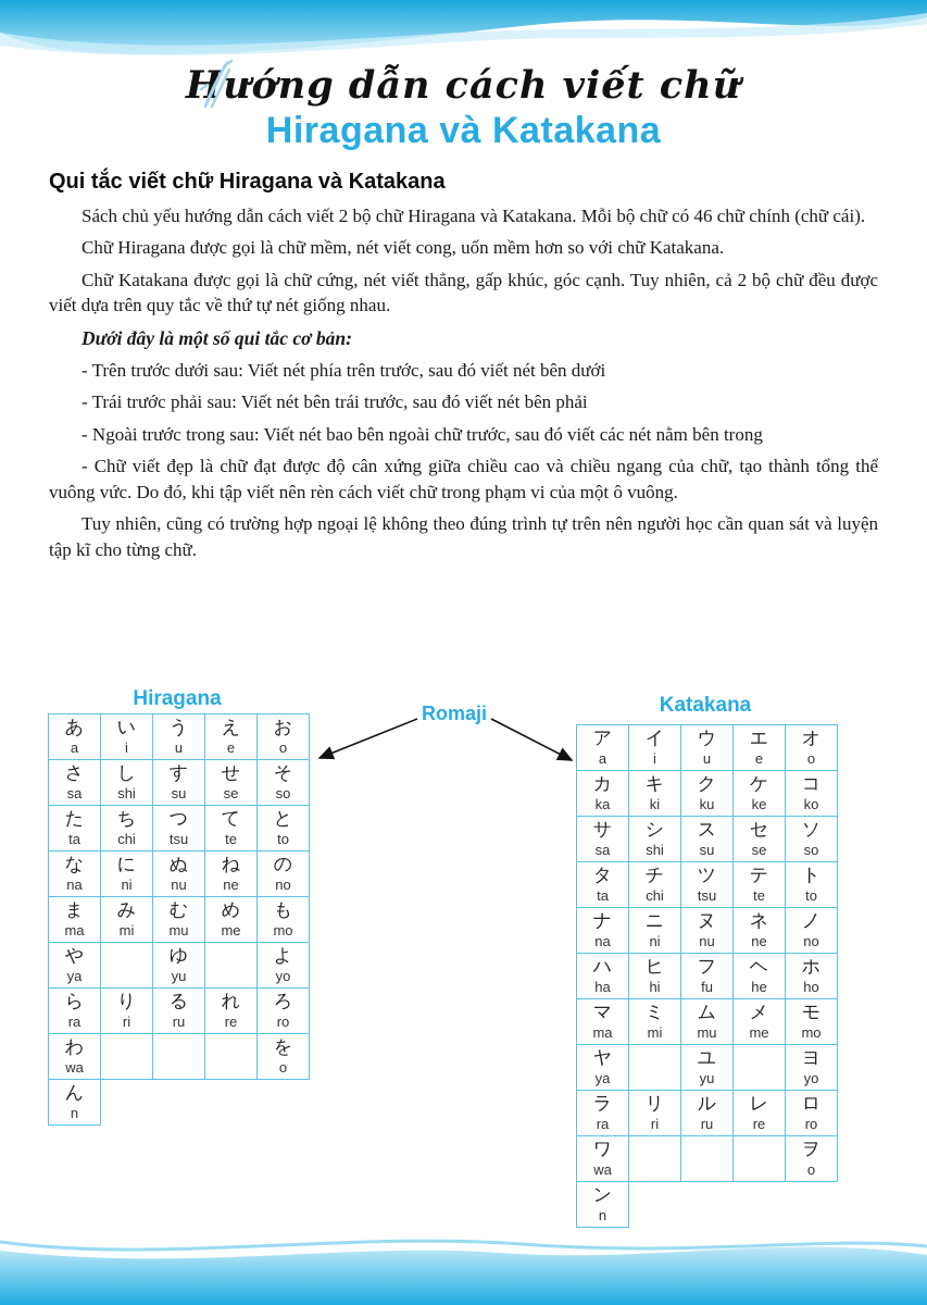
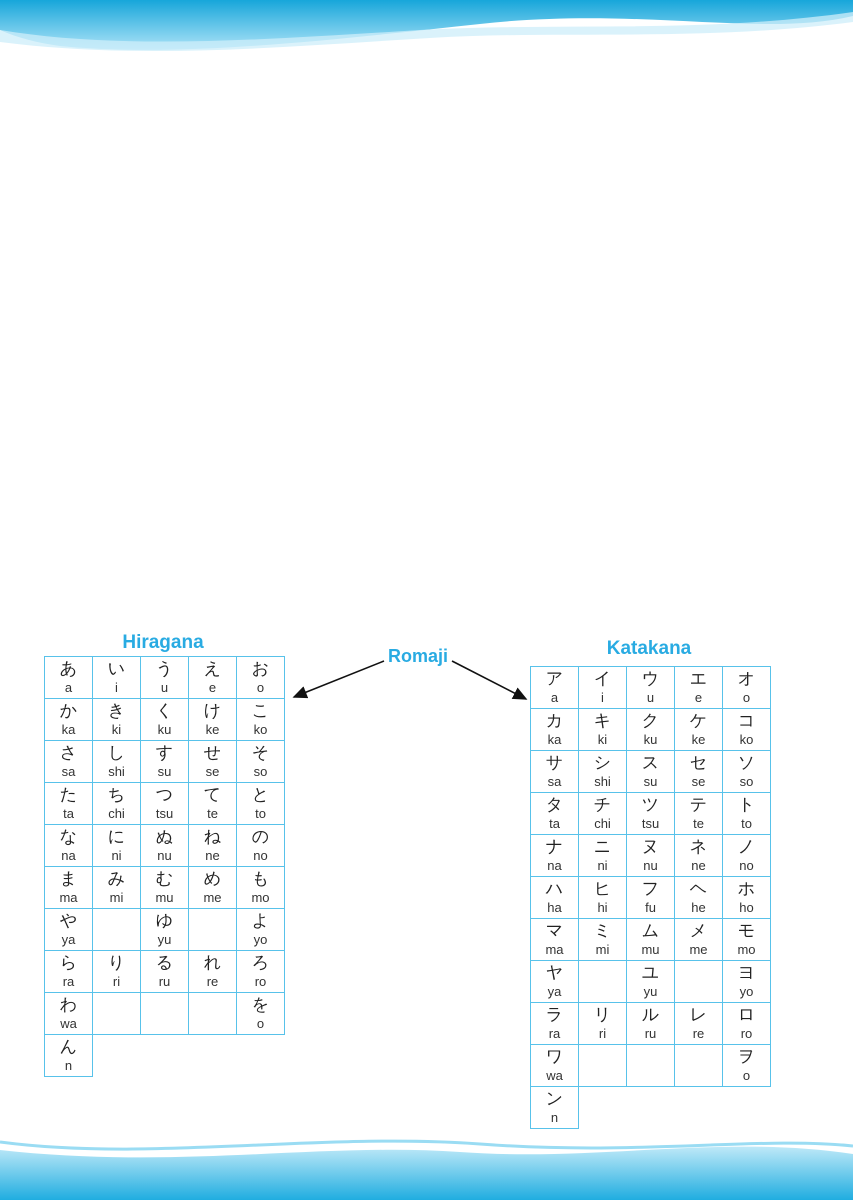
- Hướng dẫn cách viết chữ
- Hiragana và Katakana
- Qui tắc viết chữ Hiragana và Katakana
- Sách chủ yếu hướng dẫn cách viết 2 bộ chữ Hiragana và Katakana. Mỗi bộ chữ có 46 chữ chính (chữ cái).
- Chữ Hiragana được gọi là chữ mềm, nét viết cong, uốn mềm hơn so với chữ Katakana.
- Chữ Katakana được gọi là chữ cứng, nét viết thẳng, gấp khúc, góc cạnh. Tuy nhiên, cả 2 bộ chữ đều được viết dựa trên quy tắc về thứ tự nét giống nhau.
- Dưới đây là một số qui tắc cơ bản:
- - Trên trước dưới sau: Viết nét phía trên trước, sau đó viết nét bên dưới
- - Trái trước phải sau: Viết nét bên trái trước, sau đó viết nét bên phải
- - Ngoài trước trong sau: Viết nét bao bên ngoài chữ trước, sau đó viết các nét nằm bên trong
- - Chữ viết đẹp là chữ đạt được độ cân xứng giữa chiều cao và chiều ngang của chữ, tạo thành tổng thể vuông vức. Do đó, khi tập viết nên rèn cách viết chữ trong phạm vi của một ô vuông.
- Tuy nhiên, cũng có trường hợp ngoại lệ không theo đúng trình tự trên nên người học cần quan sát và luyện tập kĩ cho từng chữ.
  Hiragana
  Katakana
  Romaji
  あa	いi	うu	えe	おo
+ かka	きki	くku	けke	こko
  さsa	しshi	すsu	せse	そso
  たta	ちchi	つtsu	てte	とto
  なna	にni	ぬnu	ねne	のno
  まma	みmi	むmu	めme	もmo
  やya		ゆyu		よyo
  らra	りri	るru	れre	ろro
  わwa				をo
  んn
  アa	イi	ウu	エe	オo
  カka	キki	クku	ケke	コko
  サsa	シshi	スsu	セse	ソso
  タta	チchi	ツtsu	テte	トto
  ナna	ニni	ヌnu	ネne	ノno
  ハha	ヒhi	フfu	ヘhe	ホho
  マma	ミmi	ムmu	メme	モmo
  ヤya		ユyu		ヨyo
  ラra	リri	ルru	レre	ロro
  ワwa				ヲo
  ンn
